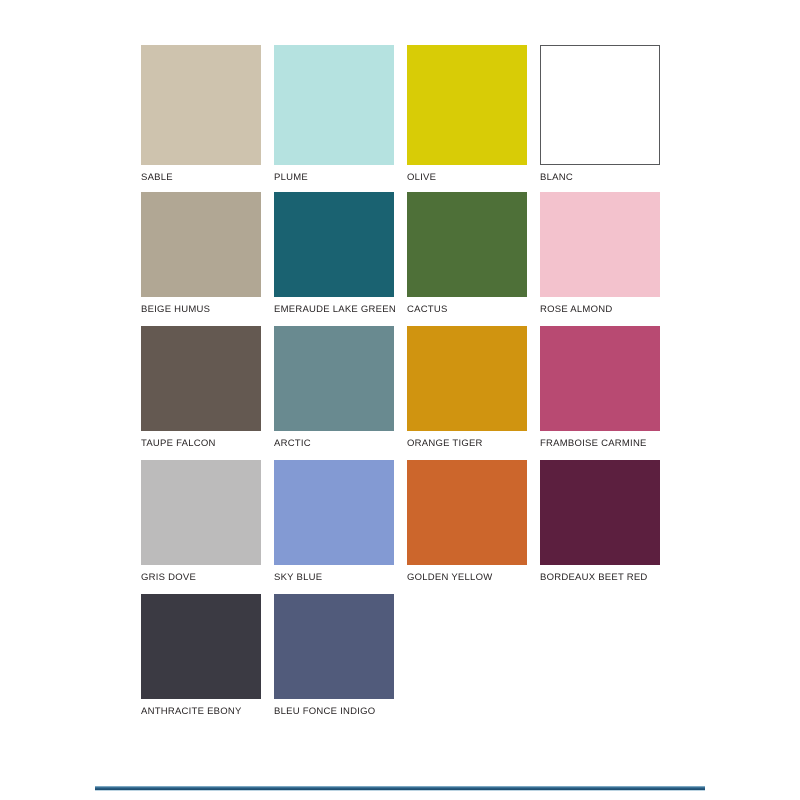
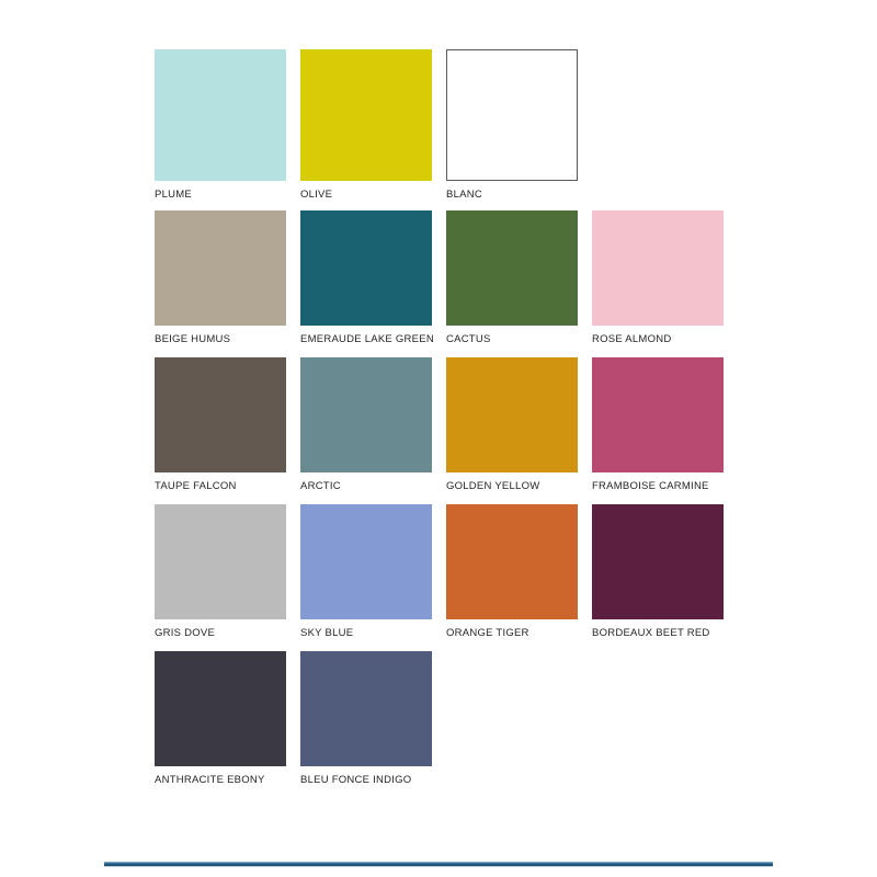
- SABLE
  PLUME
  OLIVE
  BLANC
  BEIGE HUMUS
  EMERAUDE LAKE GREEN
  CACTUS
  ROSE ALMOND
  TAUPE FALCON
  ARCTIC
- ORANGE TIGER
+ GOLDEN YELLOW
  FRAMBOISE CARMINE
  GRIS DOVE
  SKY BLUE
- GOLDEN YELLOW
+ ORANGE TIGER
  BORDEAUX BEET RED
  ANTHRACITE EBONY
  BLEU FONCE INDIGO
